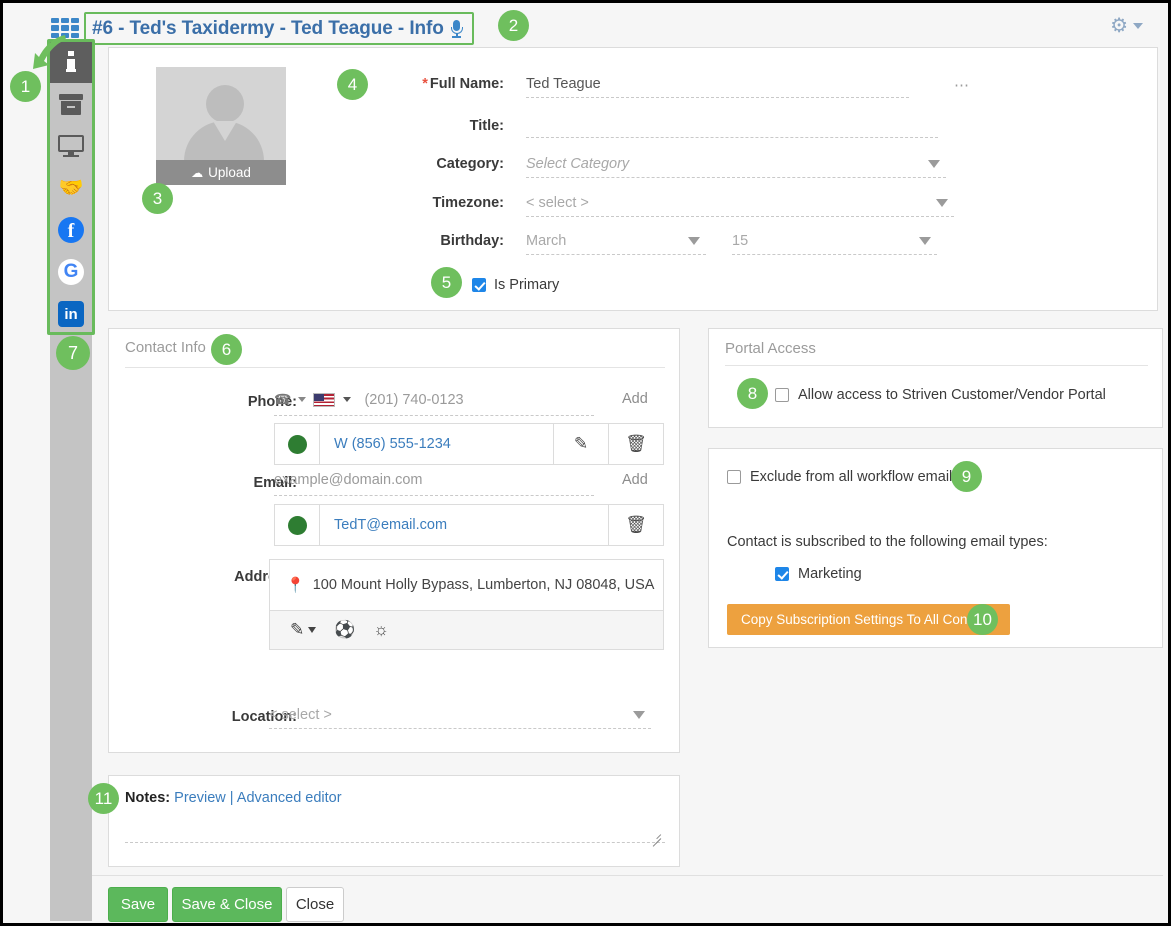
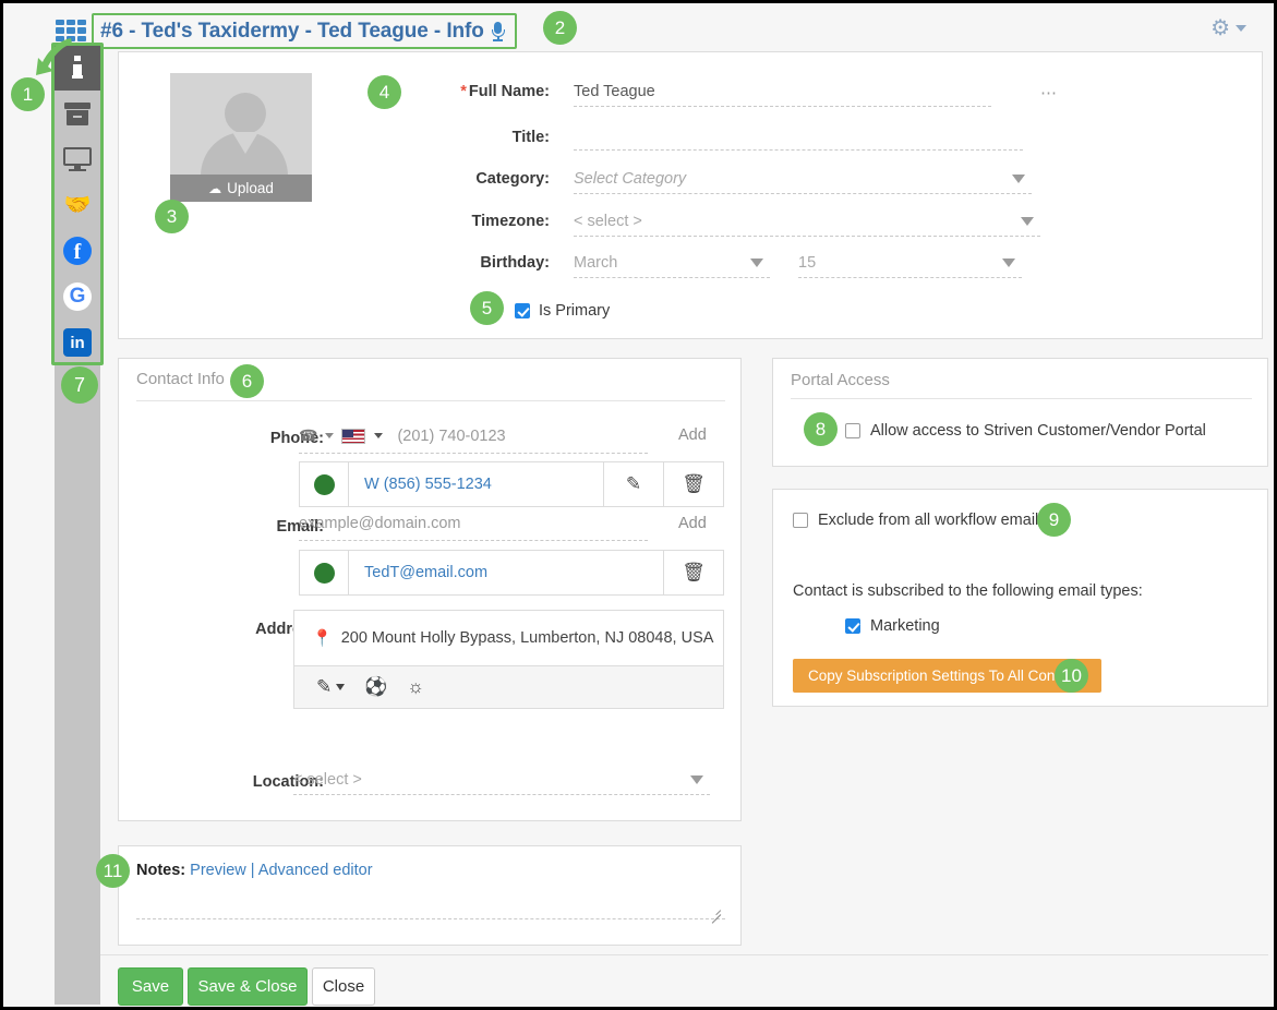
  #6 - Ted's Taxidermy - Ted Teague - Info
  ⚙
  🤝
  f
  G
  in
  ☁
  Upload
  * Full Name:
  Ted Teague
  ⋯
  Title:
  Category:
  Select Category
  Timezone:
  < select >
  Birthday:
  March
  15
  Is Primary
  Contact Info
  Phone:
  ☎
  (201) 740-0123
  Add
  W (856) 555-1234
  ✎
  🗑
  Email:
  example@domain.com
  Add
  TedT@email.com
  🗑
  📍
- 100 Mount Holly Bypass, Lumberton, NJ 08048, USA
+ 200 Mount Holly Bypass, Lumberton, NJ 08048, USA
  ✎
  ⚽
  ☼
  Location:
  < select >
  Portal Access
  Allow access to Striven Customer/Vendor Portal
  Exclude from all workflow emai
  Contact is subscribed to the following email types:
  Marketing
  Copy Subscription Settings To All Con
  Notes: Preview | Advanced editor
  Save
  Save & Close
  Close
  1
  2
  3
  4
  5
  6
  7
  8
  9
  10
  11
